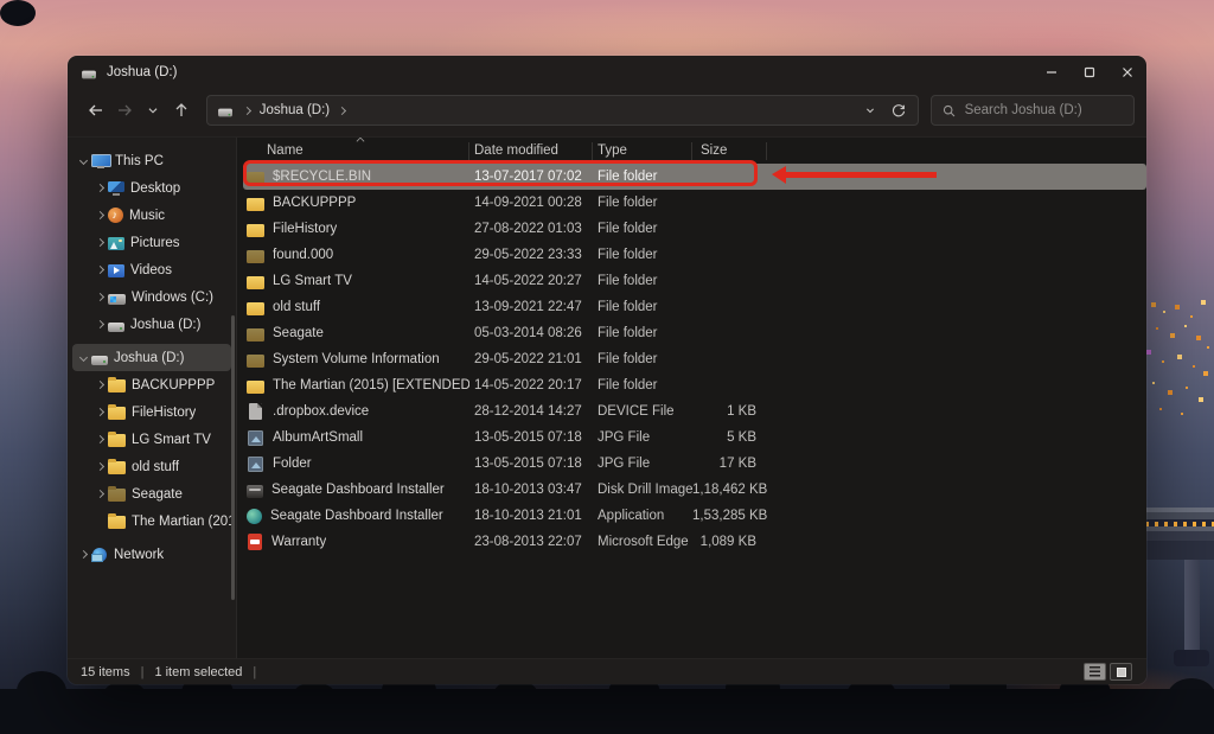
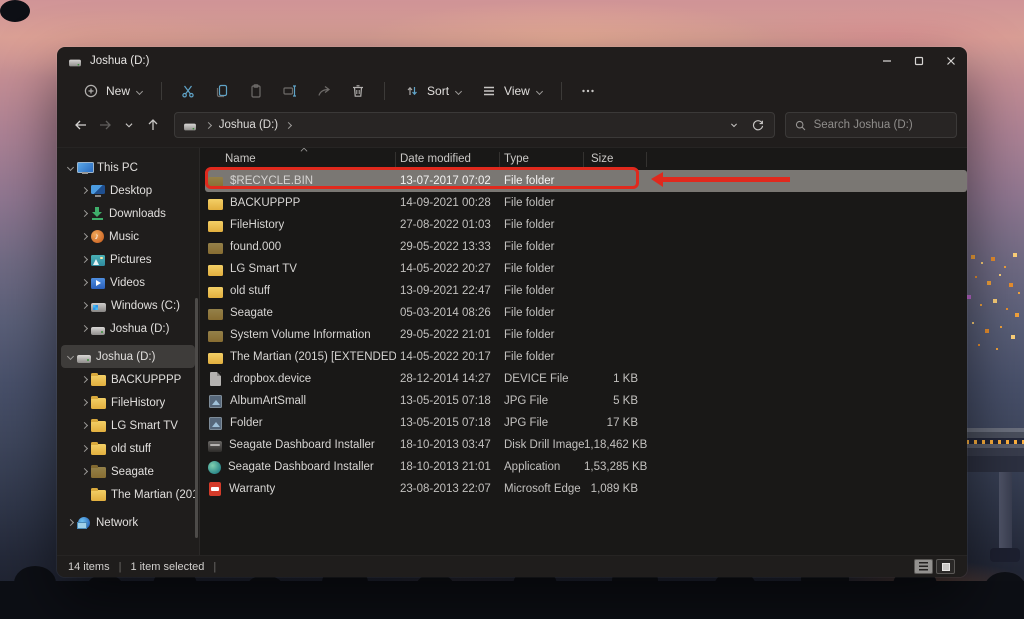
  Joshua (D:)
+ New
+ Sort
+ View
  Joshua (D:)
  Search Joshua (D:)
  This PC
  Desktop
+ Downloads
  Music
  Pictures
  Videos
  Windows (C:)
  Joshua (D:)
  Joshua (D:)
  BACKUPPPP
  FileHistory
  LG Smart TV
  old stuff
  Seagate
  Network
  Name
  Date modified
  Type
  Size
  $RECYCLE.BIN
  13-07-2017 07:02
  File folder
  BACKUPPPP
  14-09-2021 00:28
  File folder
  FileHistory
  27-08-2022 01:03
  File folder
  found.000
- 29-05-2022 23:33
+ 29-05-2022 13:33
  File folder
  LG Smart TV
  14-05-2022 20:27
  File folder
  old stuff
  13-09-2021 22:47
  File folder
  Seagate
  05-03-2014 08:26
  File folder
  System Volume Information
  29-05-2022 21:01
  File folder
  14-05-2022 20:17
  File folder
  .dropbox.device
  28-12-2014 14:27
  DEVICE File
  1 KB
  AlbumArtSmall
  13-05-2015 07:18
  JPG File
  5 KB
  Folder
  13-05-2015 07:18
  JPG File
  17 KB
  Seagate Dashboard Installer
  18-10-2013 03:47
  Disk Drill Image
  1,18,462 KB
  Seagate Dashboard Installer
  18-10-2013 21:01
  Application
  1,53,285 KB
  Warranty
  23-08-2013 22:07
  Microsoft Edge
  1,089 KB
- 15 items
+ 14 items
  |
  1 item selected
  |
